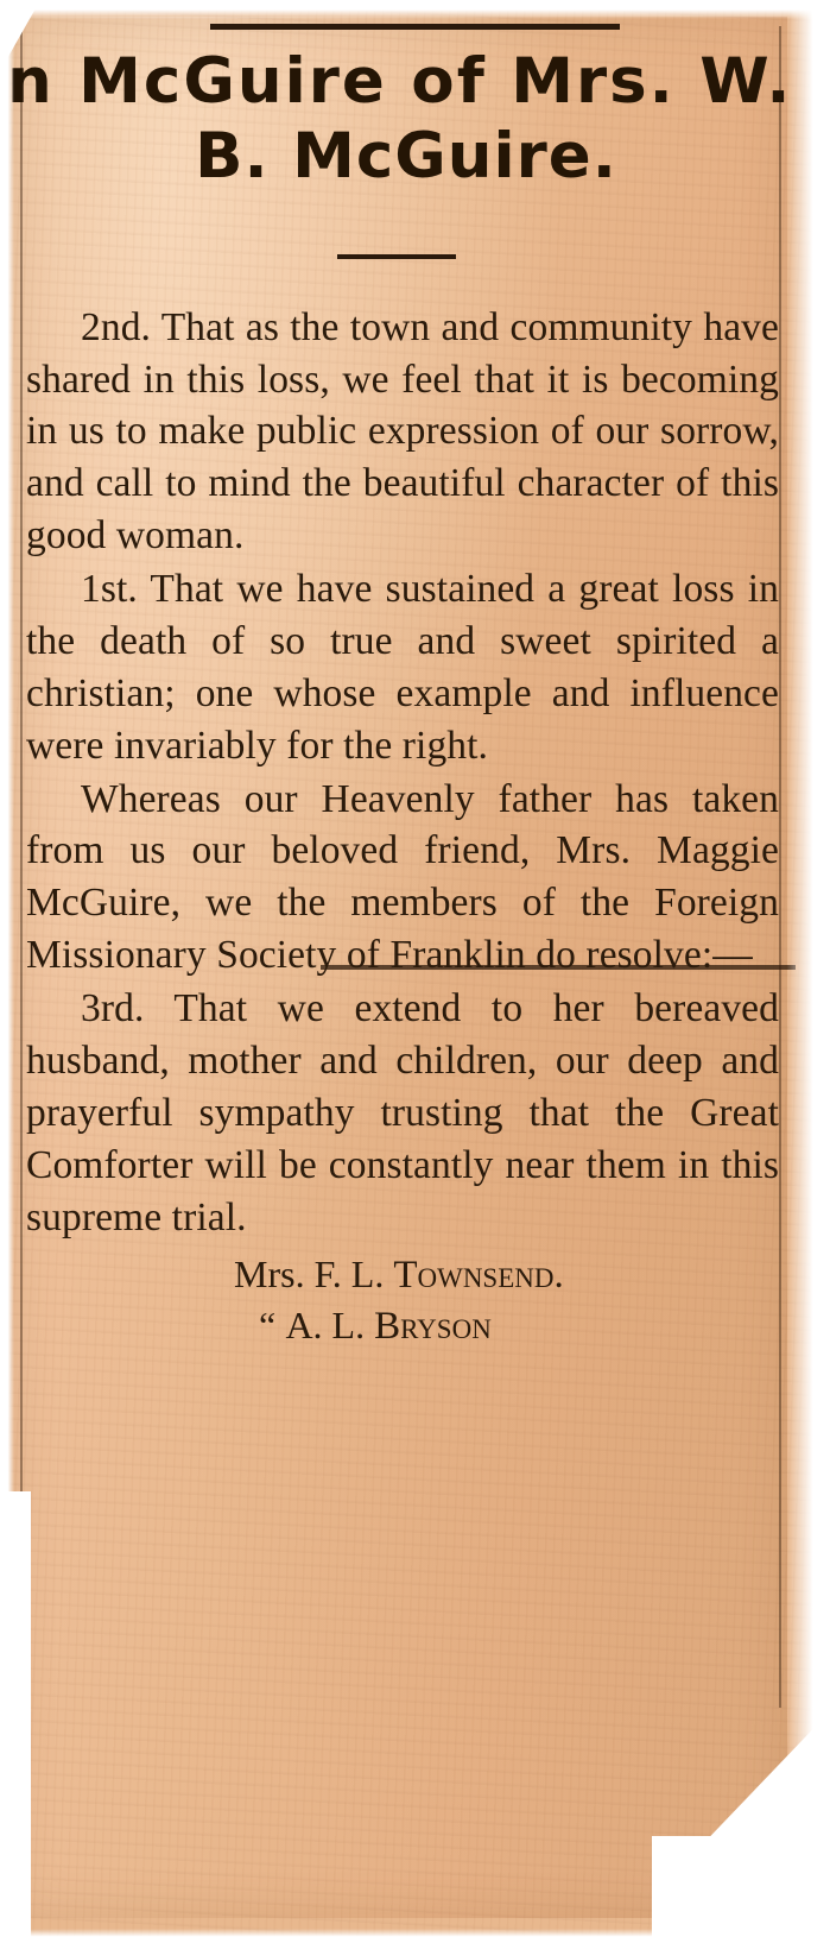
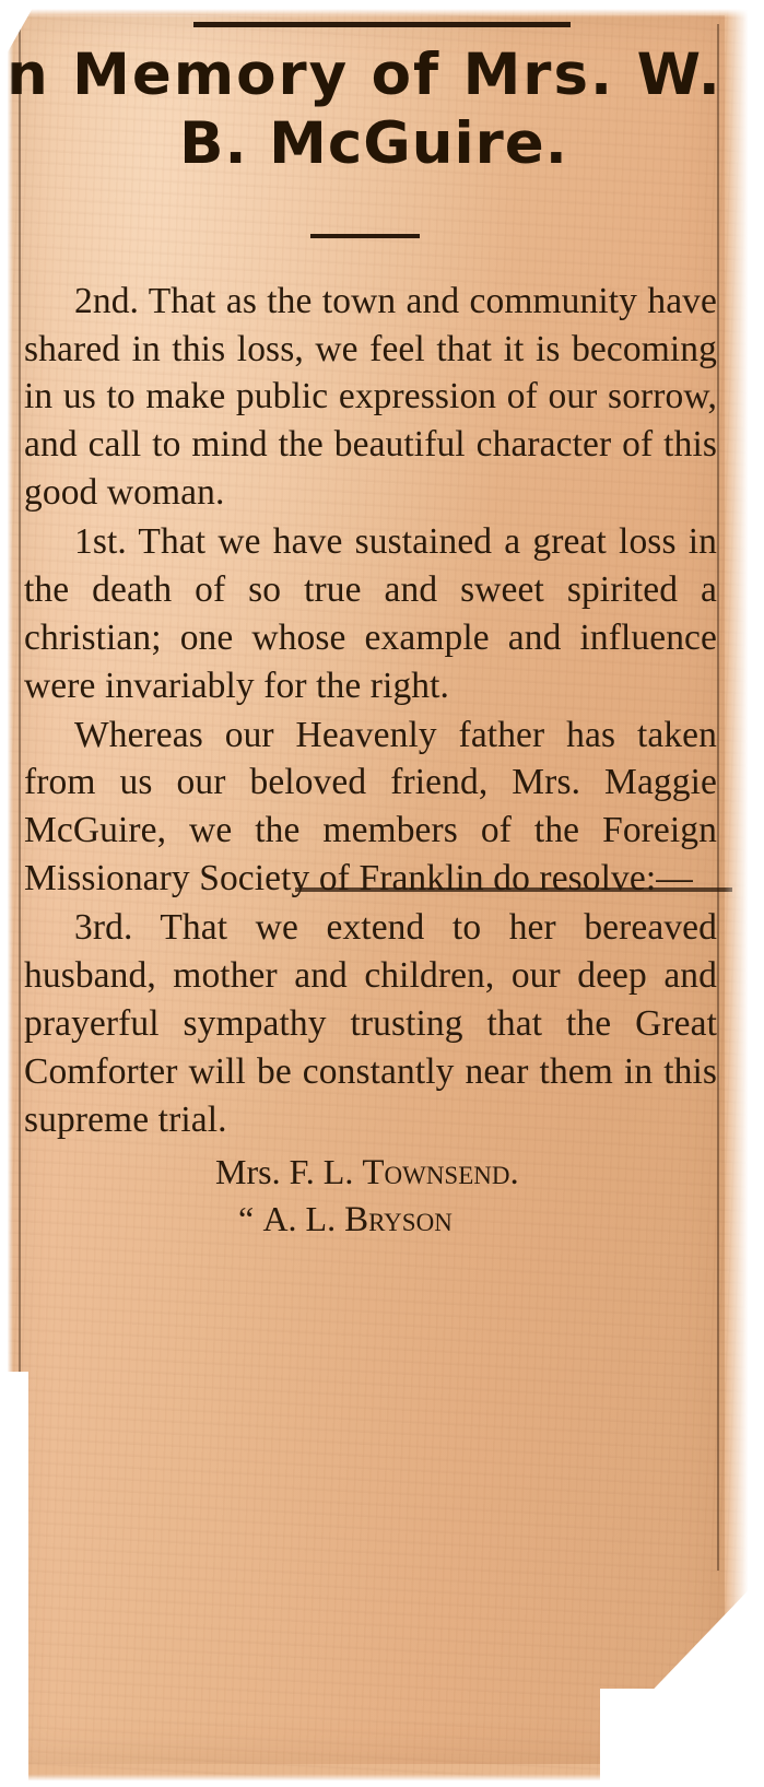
- n McGuire of Mrs. W.
+ n Memory of Mrs. W.
  B. McGuire.
  2nd. That as the town and community have shared in this loss, we feel that it is becoming in us to make public expression of our sorrow, and call to mind the beautiful character of this good woman.
  1st. That we have sustained a great loss in the death of so true and sweet spirited a christian; one whose example and influence were invariably for the right.
  Whereas our Heavenly father has taken from us our beloved friend, Mrs. Maggie McGuire, we the members of the Foreign Missionary Society of Franklin do resolve:—
  3rd. That we extend to her bereaved husband, mother and children, our deep and prayerful sympathy trusting that the Great Comforter will be constantly near them in this supreme trial.
  Mrs. F. L. Townsend.
  “ A. L. Bryson
